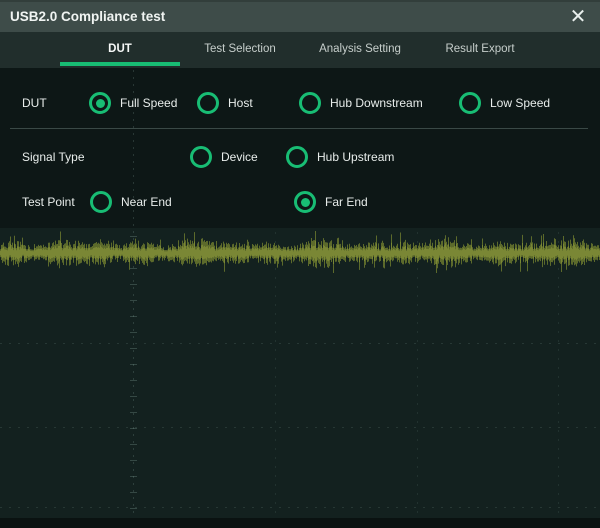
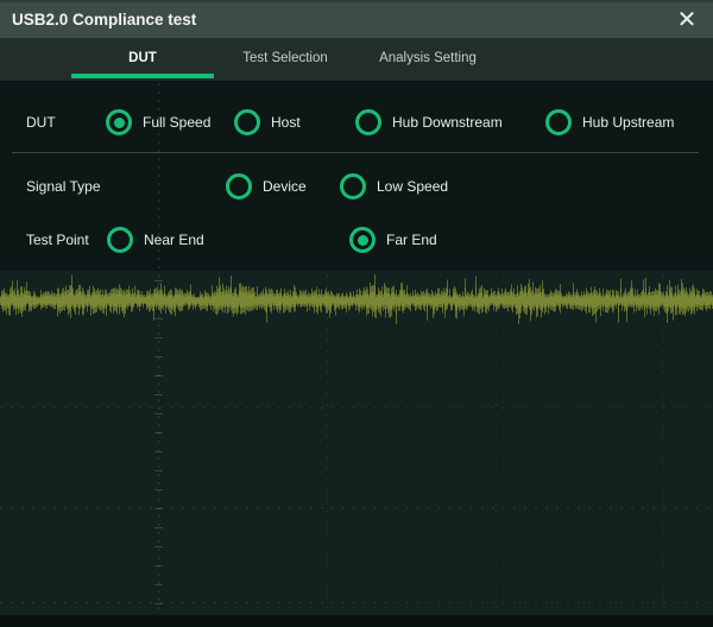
  USB2.0 Compliance test
  ✕
  DUT
  Test Selection
  Analysis Setting
- Result Export
  DUT
  Full Speed
  Host
  Hub Downstream
- Low Speed
+ Hub Upstream
  Signal Type
  Device
- Hub Upstream
+ Low Speed
  Test Point
  Near End
  Far End
